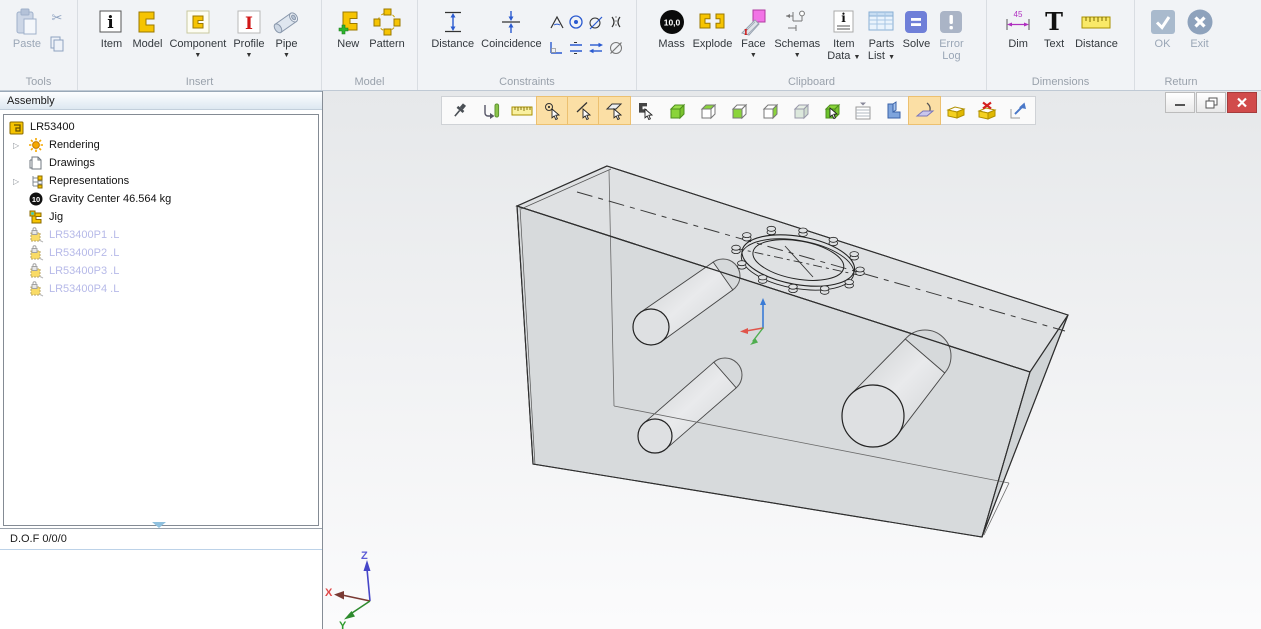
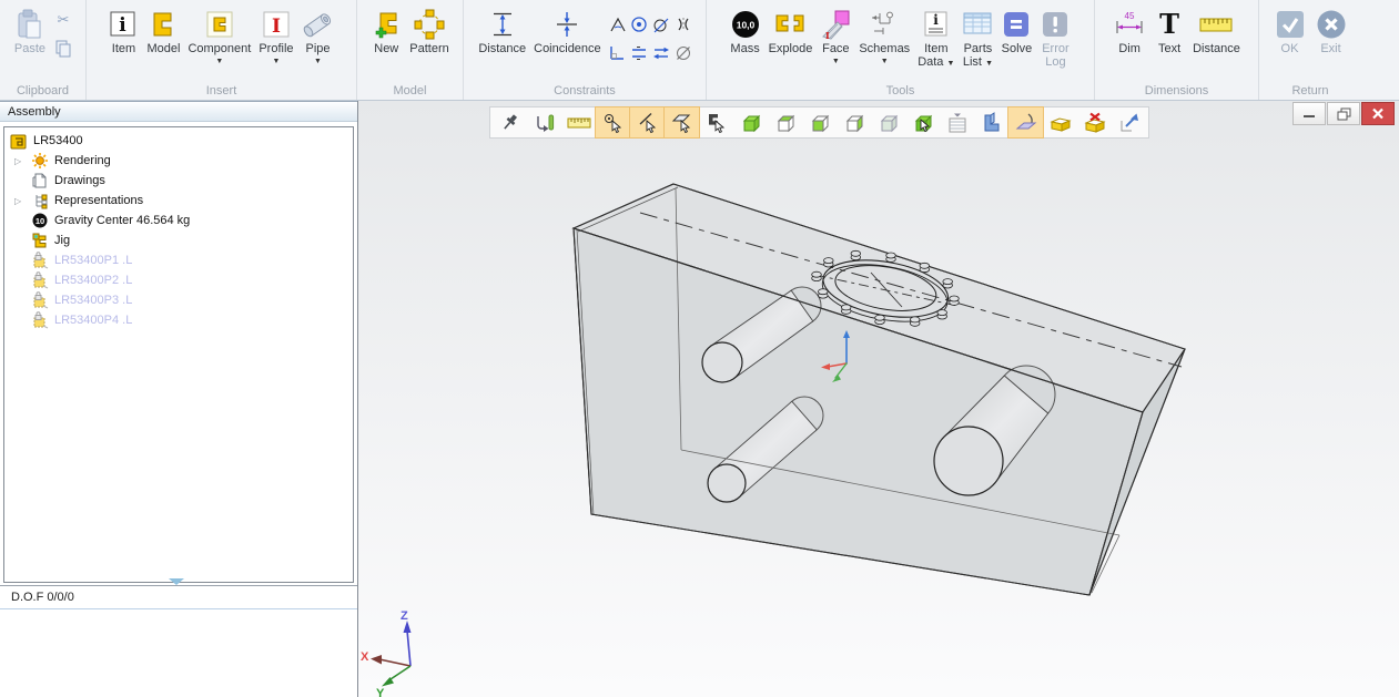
  Paste
  ✂
- Tools
+ Clipboard
  i
  Item
  Model
  Component
  I
  Profile
  Pipe
  Insert
  New
  Pattern
  Model
  Distance
  Coincidence
  Constraints
  10,0
  Mass
  Explode
  I
  Face
  Schemas
  i
  Item
  Data
  Parts
  List
  Solve
  Error
  Log
- Clipboard
+ Tools
  45
  Dim
  T
  Text
  Distance
  Dimensions
  OK
  Exit
  Return
  Assembly
  LR53400
  ▷
  Rendering
  Drawings
  ▷
  Representations
  10
  Gravity Center 46.564 kg
  Jig
  LR53400P1 .L
  LR53400P2 .L
  LR53400P3 .L
  LR53400P4 .L
  D.O.F 0/0/0
  Z
  X
  Y
